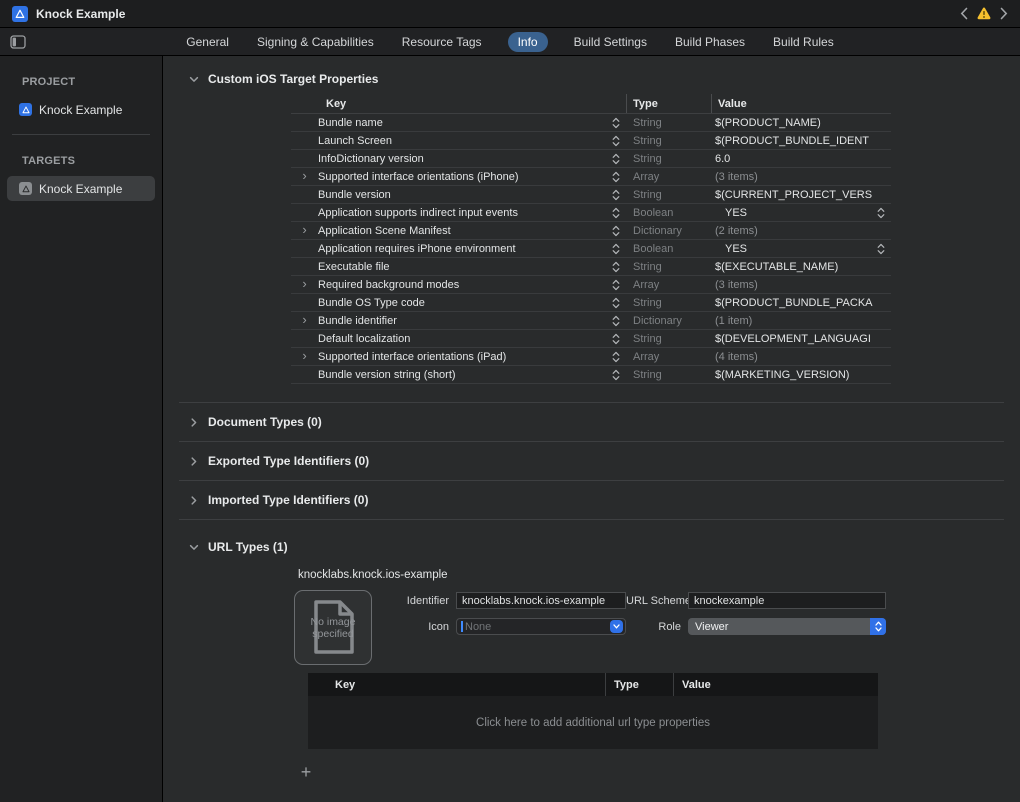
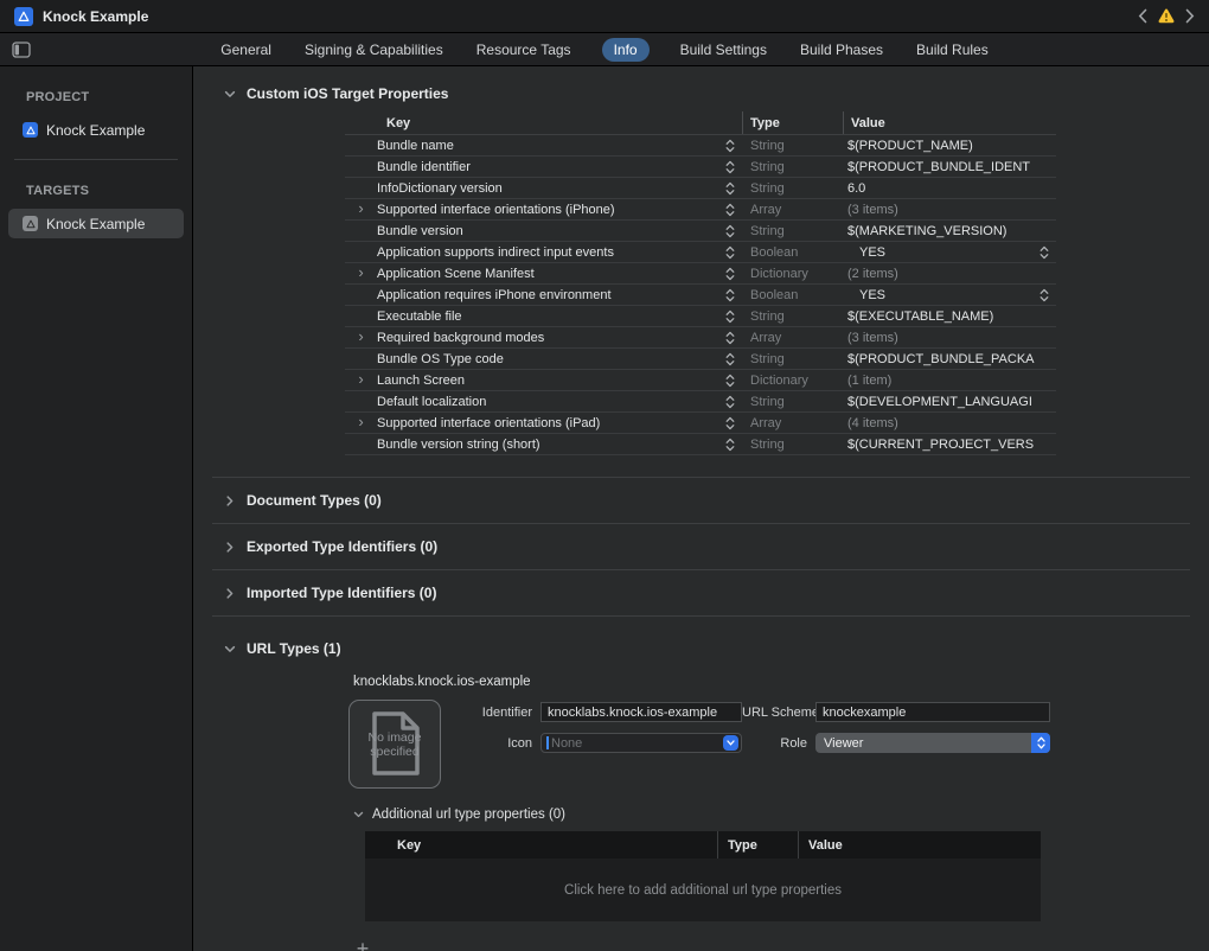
  Knock Example
  General
  Signing & Capabilities
  Resource Tags
  Info
  Build Settings
  Build Phases
  Build Rules
  PROJECT
  Knock Example
  TARGETS
  Knock Example
  Custom iOS Target Properties
  Key
  Type
  Value
  Bundle name
  String
  $(PRODUCT_NAME)
- Launch Screen
+ Bundle identifier
  String
  $(PRODUCT_BUNDLE_IDENT
  InfoDictionary version
  String
  6.0
  ›
  Supported interface orientations (iPhone)
  Array
  (3 items)
  Bundle version
  String
- $(CURRENT_PROJECT_VERS
+ $(MARKETING_VERSION)
  Application supports indirect input events
  Boolean
  YES
  ›
  Application Scene Manifest
  Dictionary
  (2 items)
  Application requires iPhone environment
  Boolean
  YES
  Executable file
  String
  $(EXECUTABLE_NAME)
  ›
  Required background modes
  Array
  (3 items)
  Bundle OS Type code
  String
  $(PRODUCT_BUNDLE_PACKA
  ›
- Bundle identifier
+ Launch Screen
  Dictionary
  (1 item)
  Default localization
  String
  $(DEVELOPMENT_LANGUAGI
  ›
  Supported interface orientations (iPad)
  Array
  (4 items)
  Bundle version string (short)
  String
- $(MARKETING_VERSION)
+ $(CURRENT_PROJECT_VERS
  Document Types (0)
  Exported Type Identifiers (0)
  Imported Type Identifiers (0)
  URL Types (1)
  knocklabs.knock.ios-example
  No image specified
  Identifier
  knocklabs.knock.ios-example
  URL Schem
  knockexample
  Icon
  None
  Role
  Viewer
+ Additional url type properties (0)
  Key
  Type
  Value
  Click here to add additional url type properties
  +
